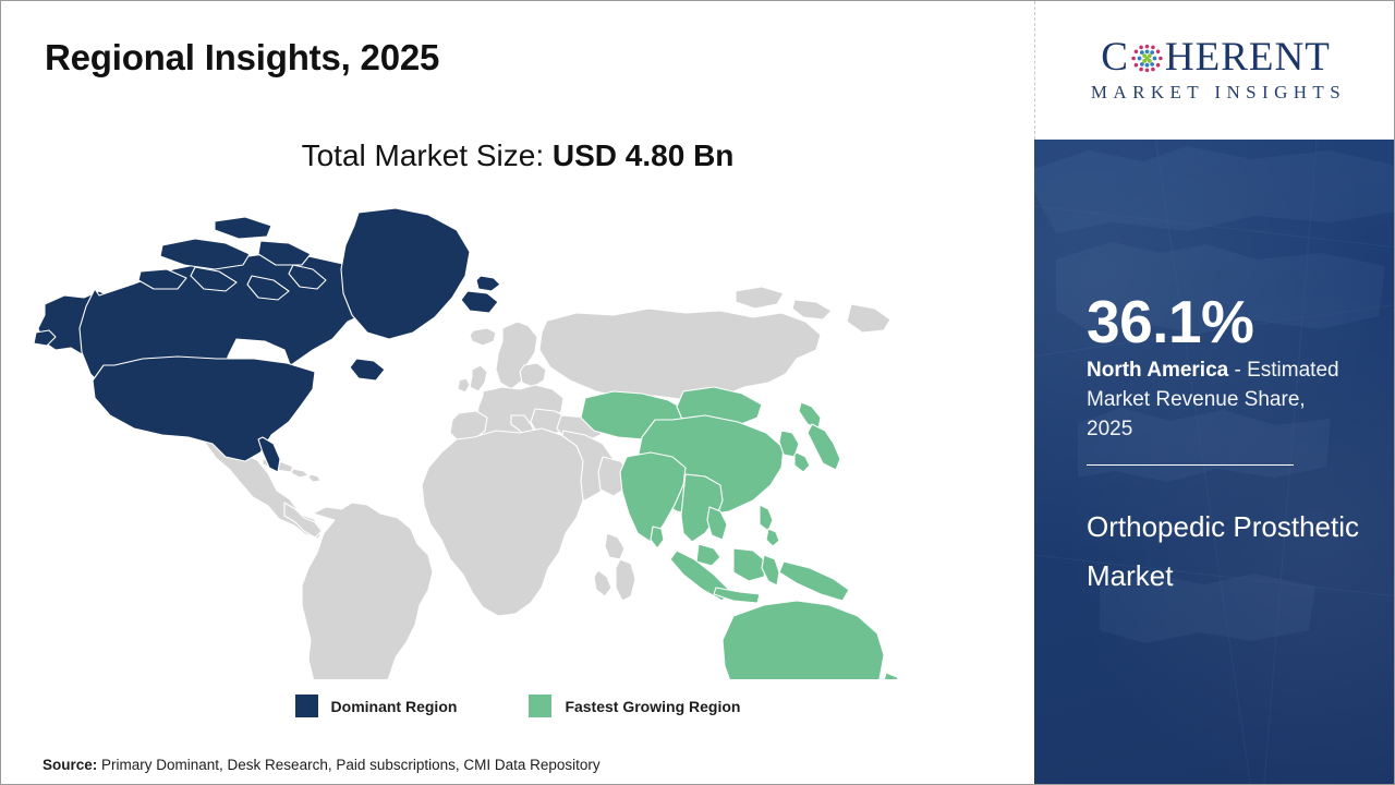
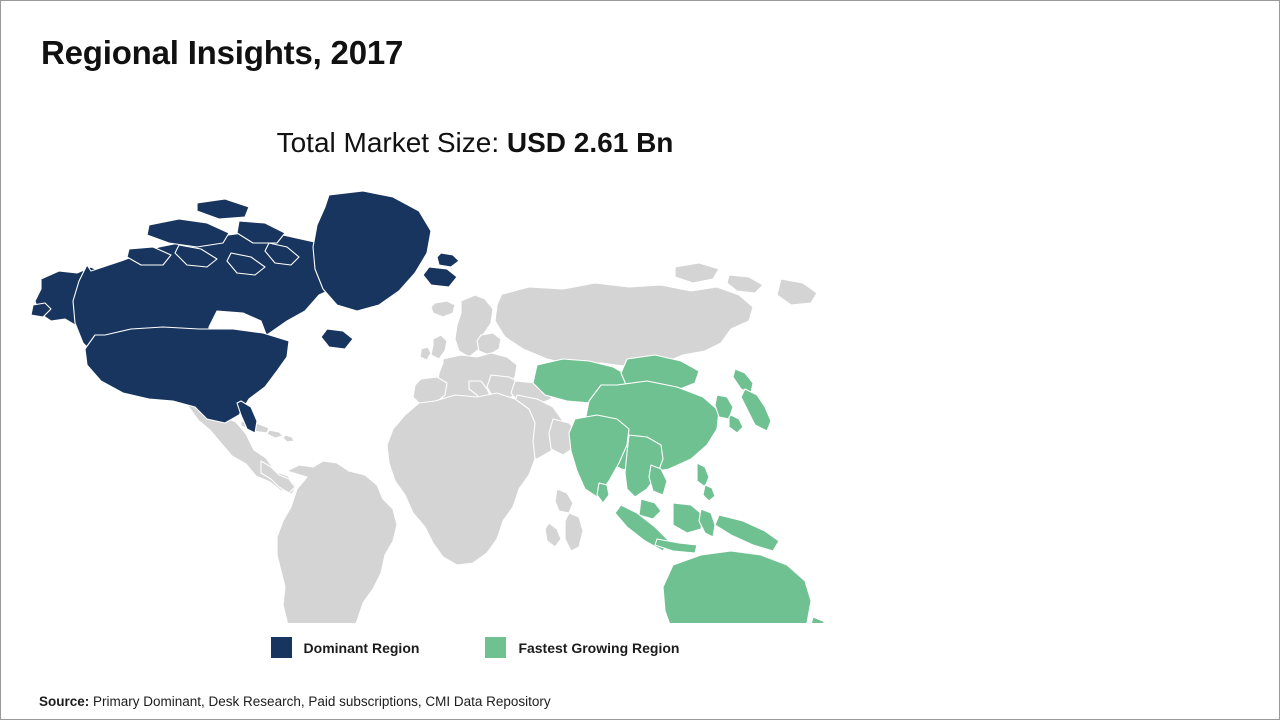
- Regional Insights, 2025
+ Regional Insights, 2017
- Total Market Size: USD 4.80 Bn
+ Total Market Size: USD 2.61 Bn
  Dominant Region
  Fastest Growing Region
  Source: Primary Dominant, Desk Research, Paid subscriptions, CMI Data Repository
- C
- HERENT
- MARKET INSIGHTS
- 36.1%
- North America - Estimated Market Revenue Share, 2025
- Orthopedic Prosthetic Market
